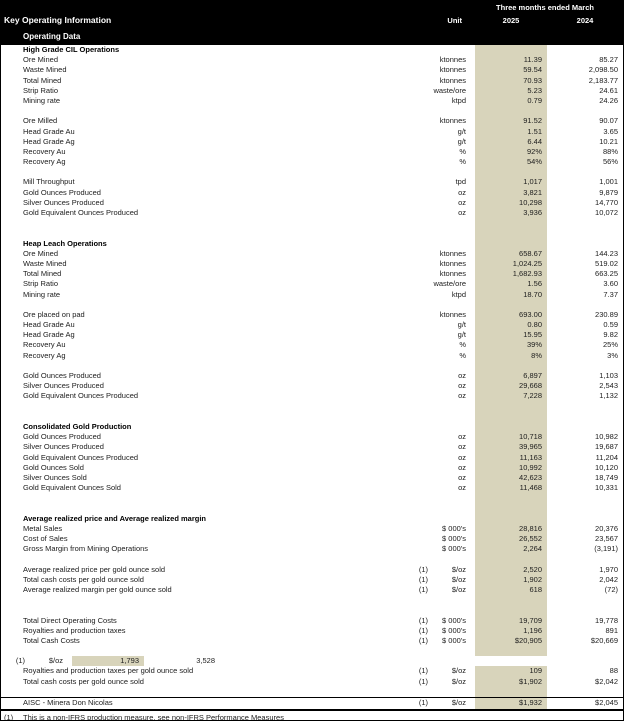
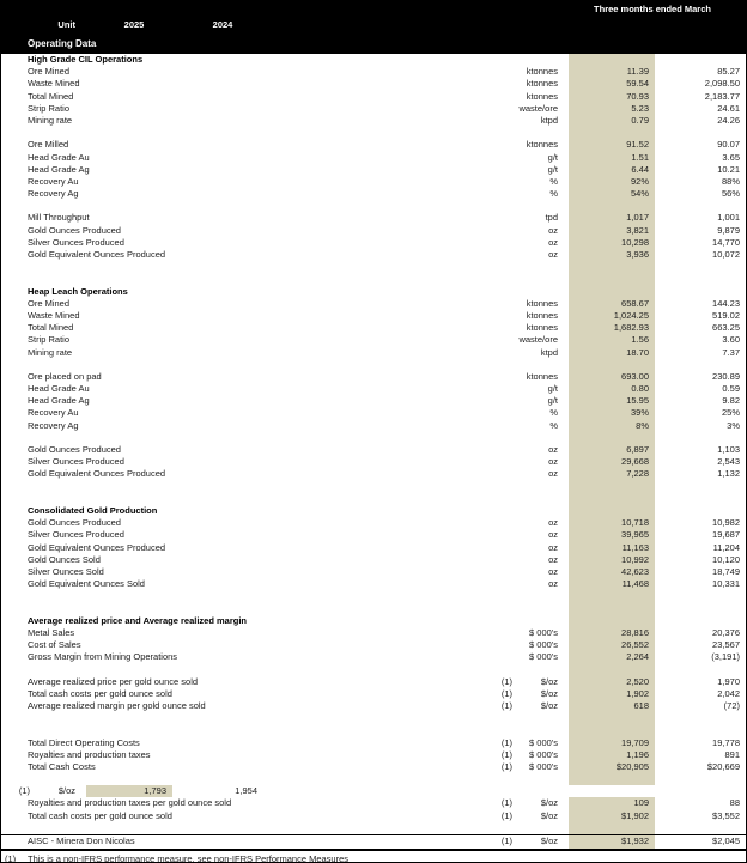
  Three months ended March
- Key Operating Information
  Unit
  2025
  2024
  Operating Data
  High Grade CIL Operations
  Ore Mined
  ktonnes
  11.39
  85.27
  Waste Mined
  ktonnes
  59.54
  2,098.50
  Total Mined
  ktonnes
  70.93
  2,183.77
  Strip Ratio
  waste/ore
  5.23
  24.61
  Mining rate
  ktpd
  0.79
  24.26
  Ore Milled
  ktonnes
  91.52
  90.07
  Head Grade Au
  g/t
  1.51
  3.65
  Head Grade Ag
  g/t
  6.44
  10.21
  Recovery Au
  %
  92%
  88%
  Recovery Ag
  %
  54%
  56%
  Mill Throughput
  tpd
  1,017
  1,001
  Gold Ounces Produced
  oz
  3,821
  9,879
  Silver Ounces Produced
  oz
  10,298
  14,770
  Gold Equivalent Ounces Produced
  oz
  3,936
  10,072
  Heap Leach Operations
  Ore Mined
  ktonnes
  658.67
  144.23
  Waste Mined
  ktonnes
  1,024.25
  519.02
  Total Mined
  ktonnes
  1,682.93
  663.25
  Strip Ratio
  waste/ore
  1.56
  3.60
  Mining rate
  ktpd
  18.70
  7.37
  Ore placed on pad
  ktonnes
  693.00
  230.89
  Head Grade Au
  g/t
  0.80
  0.59
  Head Grade Ag
  g/t
  15.95
  9.82
  Recovery Au
  %
  39%
  25%
  Recovery Ag
  %
  8%
  3%
  Gold Ounces Produced
  oz
  6,897
  1,103
  Silver Ounces Produced
  oz
  29,668
  2,543
  Gold Equivalent Ounces Produced
  oz
  7,228
  1,132
  Consolidated Gold Production
  Gold Ounces Produced
  oz
  10,718
  10,982
  Silver Ounces Produced
  oz
  39,965
  19,687
  Gold Equivalent Ounces Produced
  oz
  11,163
  11,204
  Gold Ounces Sold
  oz
  10,992
  10,120
  Silver Ounces Sold
  oz
  42,623
  18,749
  Gold Equivalent Ounces Sold
  oz
  11,468
  10,331
  Average realized price and Average realized margin
  Metal Sales
  $ 000's
  28,816
  20,376
  Cost of Sales
  $ 000's
  26,552
  23,567
  Gross Margin from Mining Operations
  $ 000's
  2,264
  (3,191)
  Average realized price per gold ounce sold
  (1)
  $/oz
  2,520
  1,970
  Total cash costs per gold ounce sold
  (1)
  $/oz
  1,902
  2,042
  Average realized margin per gold ounce sold
  (1)
  $/oz
  618
  (72)
  Total Direct Operating Costs
  (1)
  $ 000's
  19,709
  19,778
  Royalties and production taxes
  (1)
  $ 000's
  1,196
  891
  Total Cash Costs
  (1)
  $ 000's
  $20,905
  $20,669
  (1)
  $/oz
  1,793
- 3,528
+ 1,954
  Royalties and production taxes per gold ounce sold
  (1)
  $/oz
  109
  88
  Total cash costs per gold ounce sold
  (1)
  $/oz
  $1,902
- $2,042
+ $3,552
  AISC - Minera Don Nicolas
  (1)
  $/oz
  $1,932
  $2,045
  (1)
- This is a non-IFRS production measure, see non-IFRS Performance Measures
+ This is a non-IFRS performance measure, see non-IFRS Performance Measures
